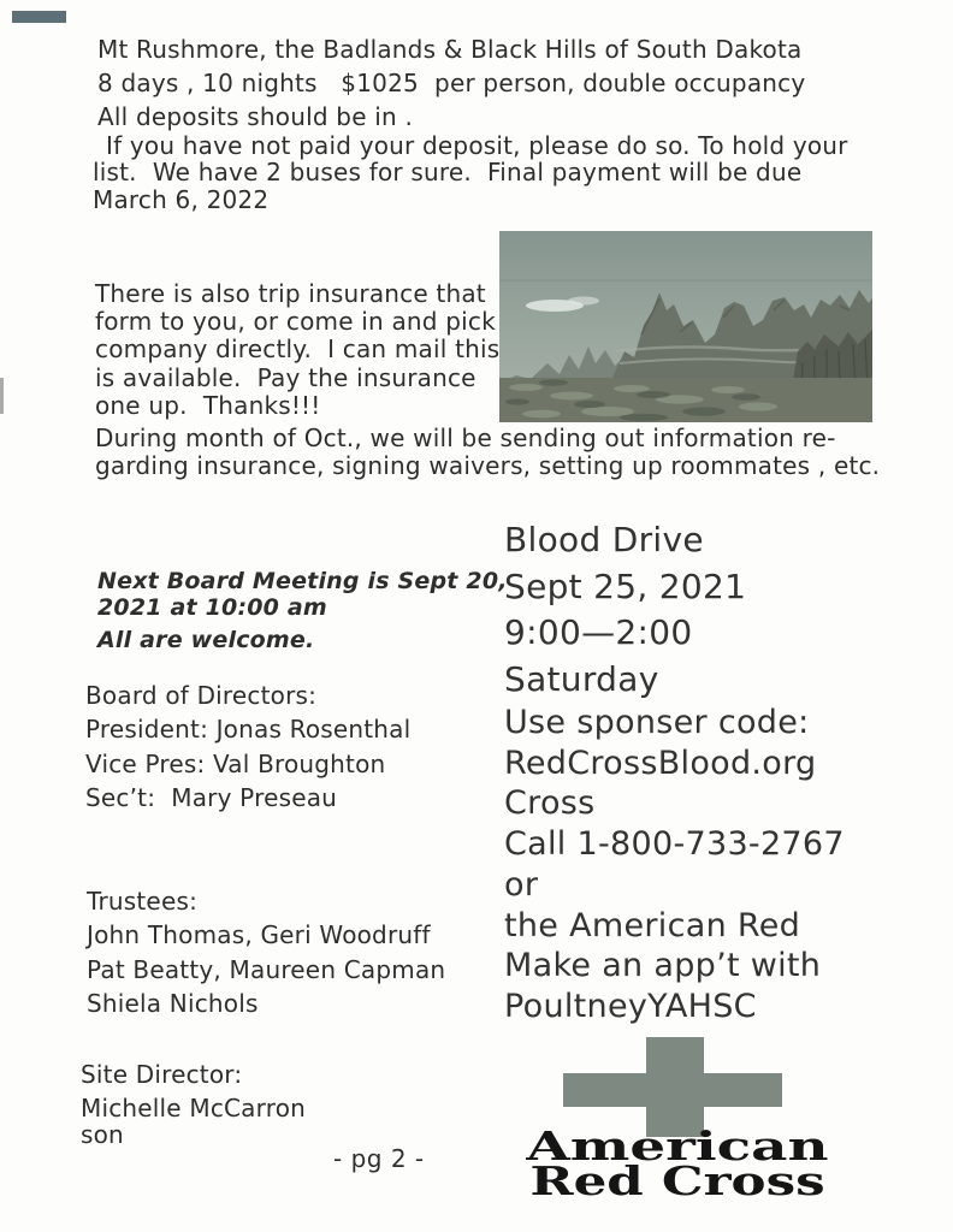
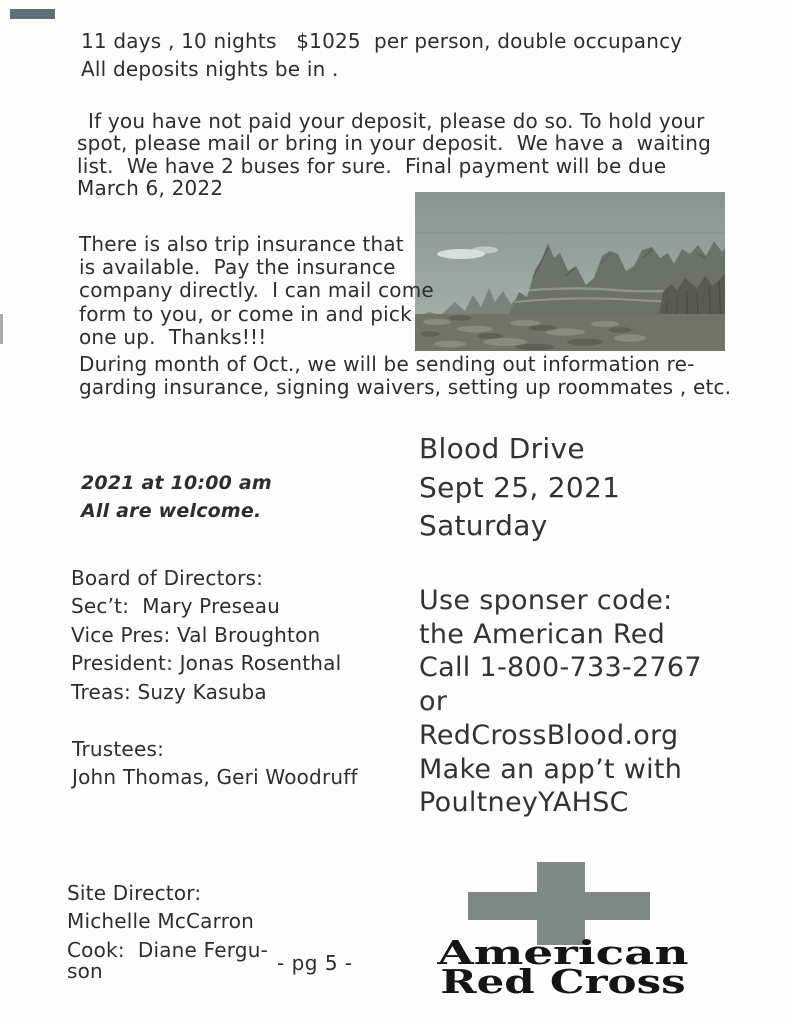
- Mt Rushmore, the Badlands & Black Hills of South Dakota
- 8 days , 10 nights $1025 per person, double occupancy
+ 11 days , 10 nights $1025 per person, double occupancy
- All deposits should be in .
+ All deposits nights be in .
  If you have not paid your deposit, please do so. To hold your
+ spot, please mail or bring in your deposit. We have a waiting
  list. We have 2 buses for sure. Final payment will be due
  March 6, 2022
  There is also trip insurance that
- form to you, or come in and pick
+ is available. Pay the insurance
- company directly. I can mail this
+ company directly. I can mail come
- is available. Pay the insurance
+ form to you, or come in and pick
  one up. Thanks!!!
  During month of Oct., we will be sending out information re-
  garding insurance, signing waivers, setting up roommates , etc.
  Blood Drive
  Sept 25, 2021
- 9:00—2:00
  Saturday
  Use sponser code:
- RedCrossBlood.org
+ the American Red
- Cross
  Call 1-800-733-2767
  or
- the American Red
+ RedCrossBlood.org
  Make an app’t with
  PoultneyYAHSC
- Next Board Meeting is Sept 20,
  2021 at 10:00 am
  All are welcome.
  Board of Directors:
- President: Jonas Rosenthal
+ Sec’t: Mary Preseau
  Vice Pres: Val Broughton
- Sec’t: Mary Preseau
+ President: Jonas Rosenthal
+ Treas: Suzy Kasuba
  Trustees:
  John Thomas, Geri Woodruff
- Pat Beatty, Maureen Capman
- Shiela Nichols
  Site Director:
  Michelle McCarron
+ Cook: Diane Fergu-
  son
- - pg 2 -
+ - pg 5 -
  American
  Red Cross
